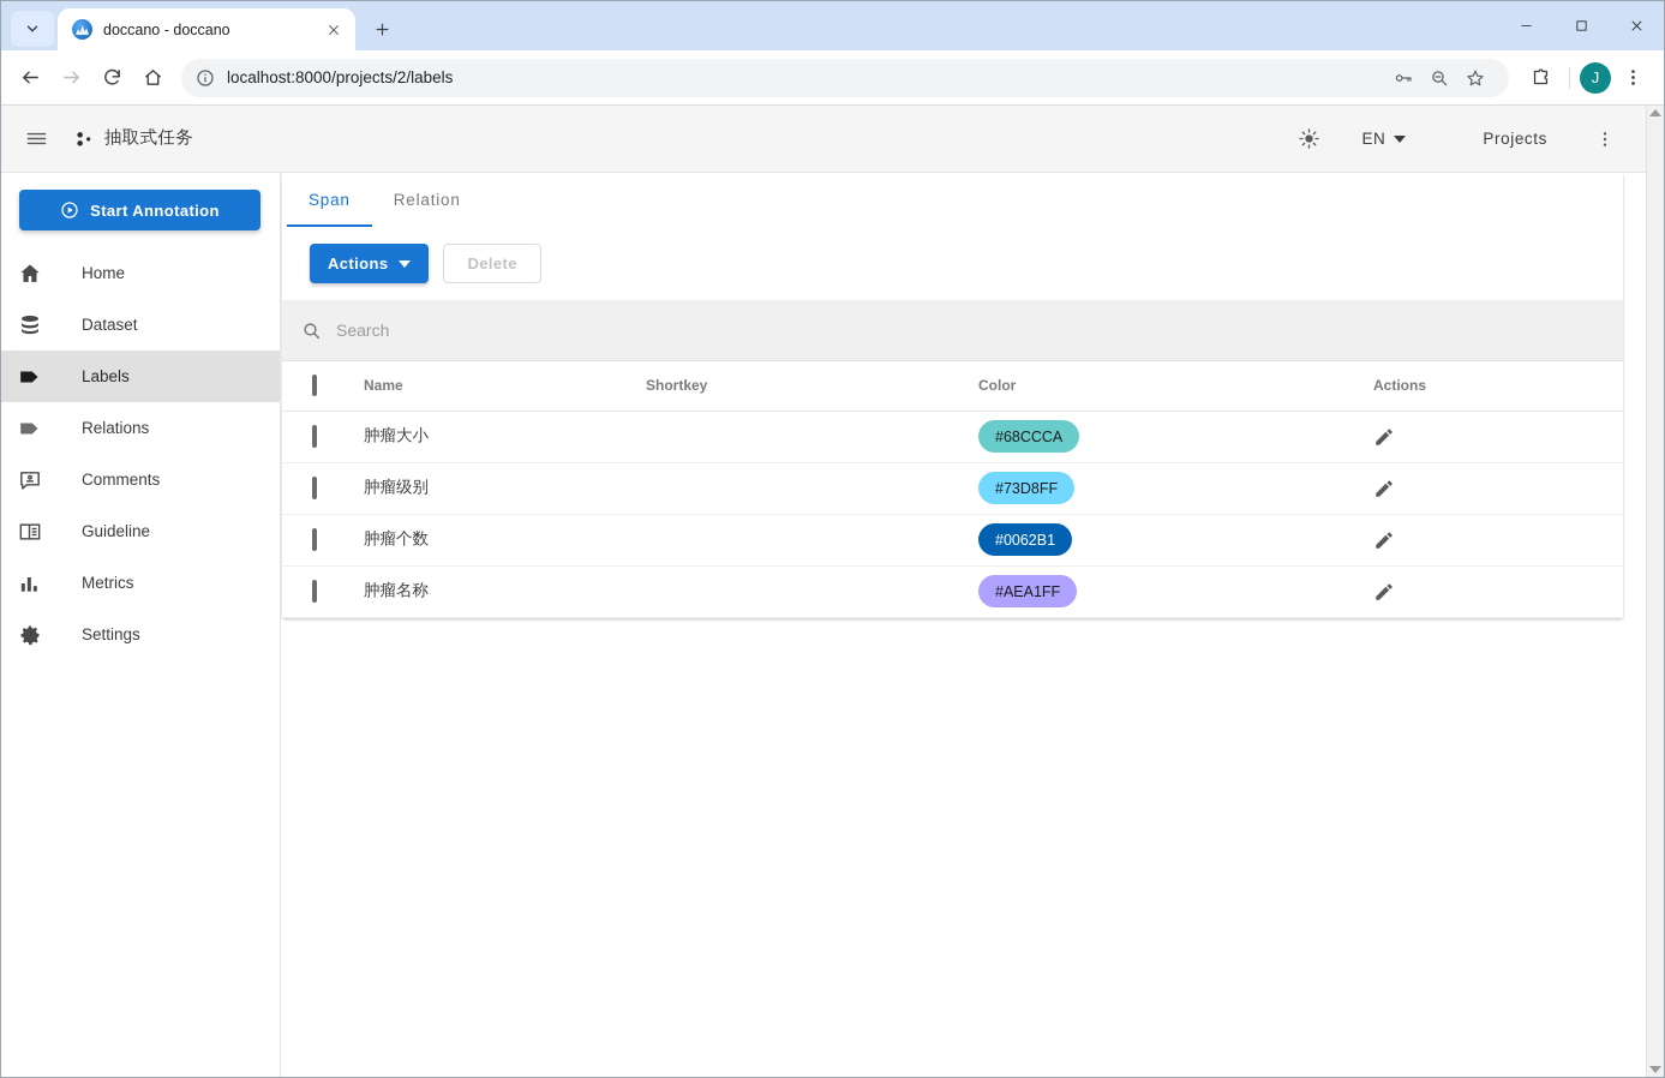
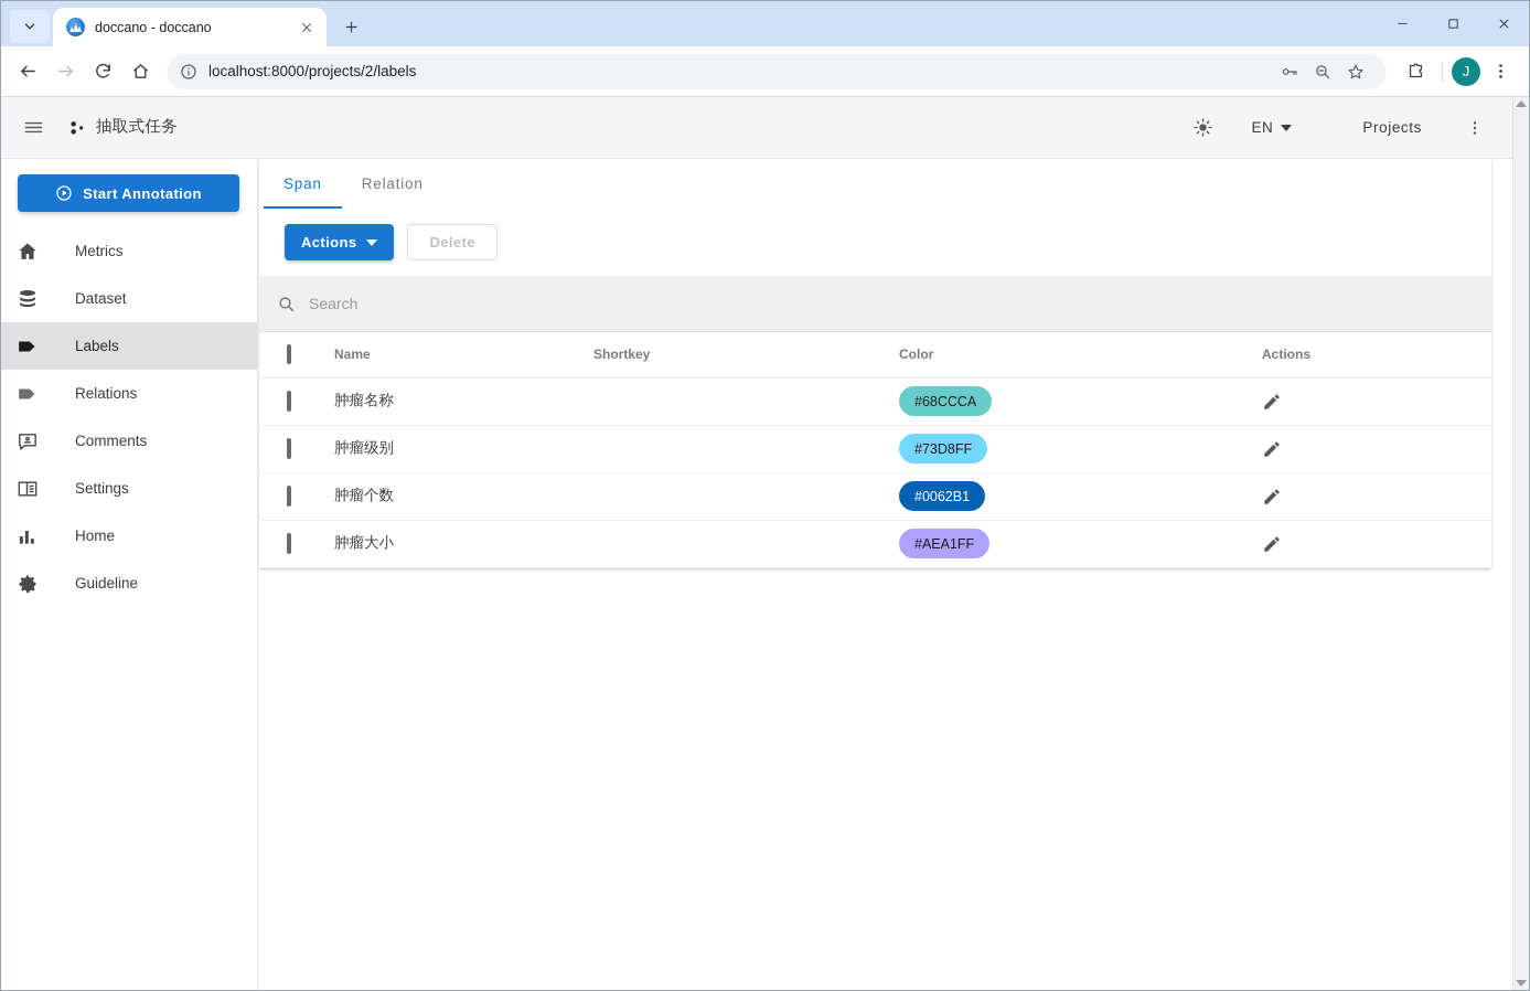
  doccano - doccano
  localhost:8000/projects/2/labels
  J
  抽取式任务
  EN
  Projects
  Start Annotation
- Home
+ Metrics
  Dataset
  Labels
  Relations
  Comments
- Guideline
+ Settings
- Metrics
+ Home
- Settings
+ Guideline
  Span
  Relation
  Actions
  Delete
  Search
  	Name	Shortkey	Color	Actions
- 	肿瘤大小		#68CCCA
+ 	肿瘤名称		#68CCCA
  	肿瘤级别		#73D8FF
  	肿瘤个数		#0062B1
- 	肿瘤名称		#AEA1FF
+ 	肿瘤大小		#AEA1FF
